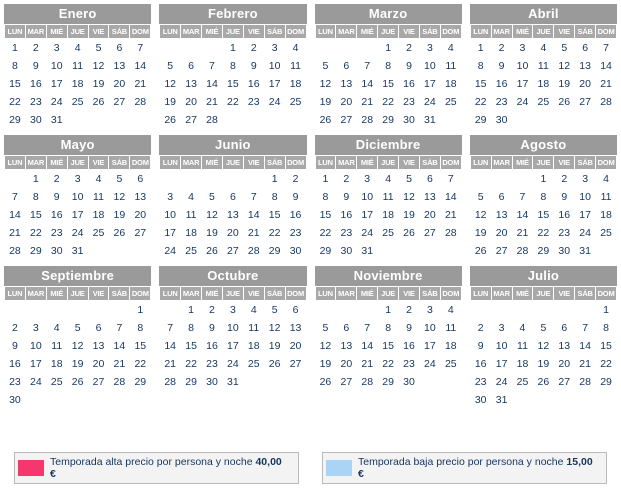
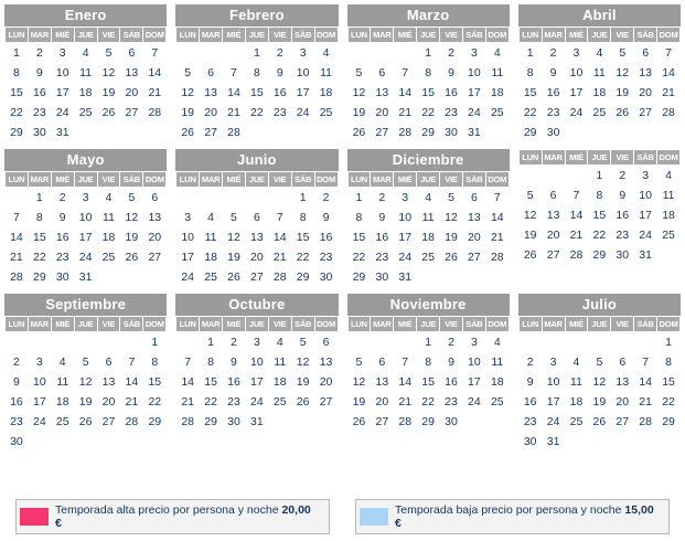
  Enero
  LUN	MAR	MIÉ	JUE	VIE	SÁB	DOM
  1	2	3	4	5	6	7
  8	9	10	11	12	13	14
  15	16	17	18	19	20	21
  22	23	24	25	26	27	28
  29	30	31
  Febrero
  LUN	MAR	MIÉ	JUE	VIE	SÁB	DOM
  			1	2	3	4
  5	6	7	8	9	10	11
  12	13	14	15	16	17	18
  19	20	21	22	23	24	25
  26	27	28
  Marzo
  LUN	MAR	MIÉ	JUE	VIE	SÁB	DOM
  			1	2	3	4
  5	6	7	8	9	10	11
  12	13	14	15	16	17	18
  19	20	21	22	23	24	25
  26	27	28	29	30	31
  Abril
  LUN	MAR	MIÉ	JUE	VIE	SÁB	DOM
  1	2	3	4	5	6	7
  8	9	10	11	12	13	14
  15	16	17	18	19	20	21
  22	23	24	25	26	27	28
  29	30
  Mayo
  LUN	MAR	MIÉ	JUE	VIE	SÁB	DOM
  	1	2	3	4	5	6
  7	8	9	10	11	12	13
  14	15	16	17	18	19	20
  21	22	23	24	25	26	27
  28	29	30	31
  Junio
  LUN	MAR	MIÉ	JUE	VIE	SÁB	DOM
  					1	2
  3	4	5	6	7	8	9
  10	11	12	13	14	15	16
  17	18	19	20	21	22	23
  24	25	26	27	28	29	30
  Diciembre
  LUN	MAR	MIÉ	JUE	VIE	SÁB	DOM
  1	2	3	4	5	6	7
  8	9	10	11	12	13	14
  15	16	17	18	19	20	21
  22	23	24	25	26	27	28
  29	30	31
- Agosto
  LUN	MAR	MIÉ	JUE	VIE	SÁB	DOM
  			1	2	3	4
  5	6	7	8	9	10	11
  12	13	14	15	16	17	18
  19	20	21	22	23	24	25
  26	27	28	29	30	31
  Septiembre
  LUN	MAR	MIÉ	JUE	VIE	SÁB	DOM
  						1
  2	3	4	5	6	7	8
  9	10	11	12	13	14	15
  16	17	18	19	20	21	22
  23	24	25	26	27	28	29
  30
  Octubre
  LUN	MAR	MIÉ	JUE	VIE	SÁB	DOM
  	1	2	3	4	5	6
  7	8	9	10	11	12	13
  14	15	16	17	18	19	20
  21	22	23	24	25	26	27
  28	29	30	31
  Noviembre
  LUN	MAR	MIÉ	JUE	VIE	SÁB	DOM
  			1	2	3	4
  5	6	7	8	9	10	11
  12	13	14	15	16	17	18
  19	20	21	22	23	24	25
  26	27	28	29	30
  Julio
  LUN	MAR	MIÉ	JUE	VIE	SÁB	DOM
  						1
  2	3	4	5	6	7	8
  9	10	11	12	13	14	15
  16	17	18	19	20	21	22
  23	24	25	26	27	28	29
  30	31
- Temporada alta precio por persona y noche 40,00 €
+ Temporada alta precio por persona y noche 20,00 €
  Temporada baja precio por persona y noche 15,00 €
